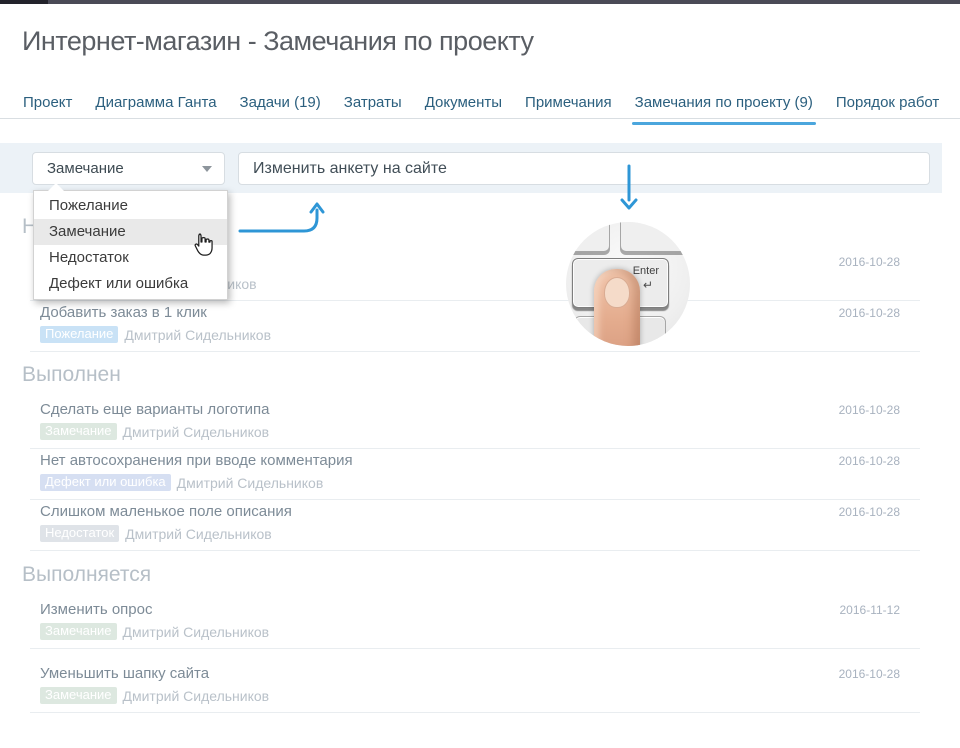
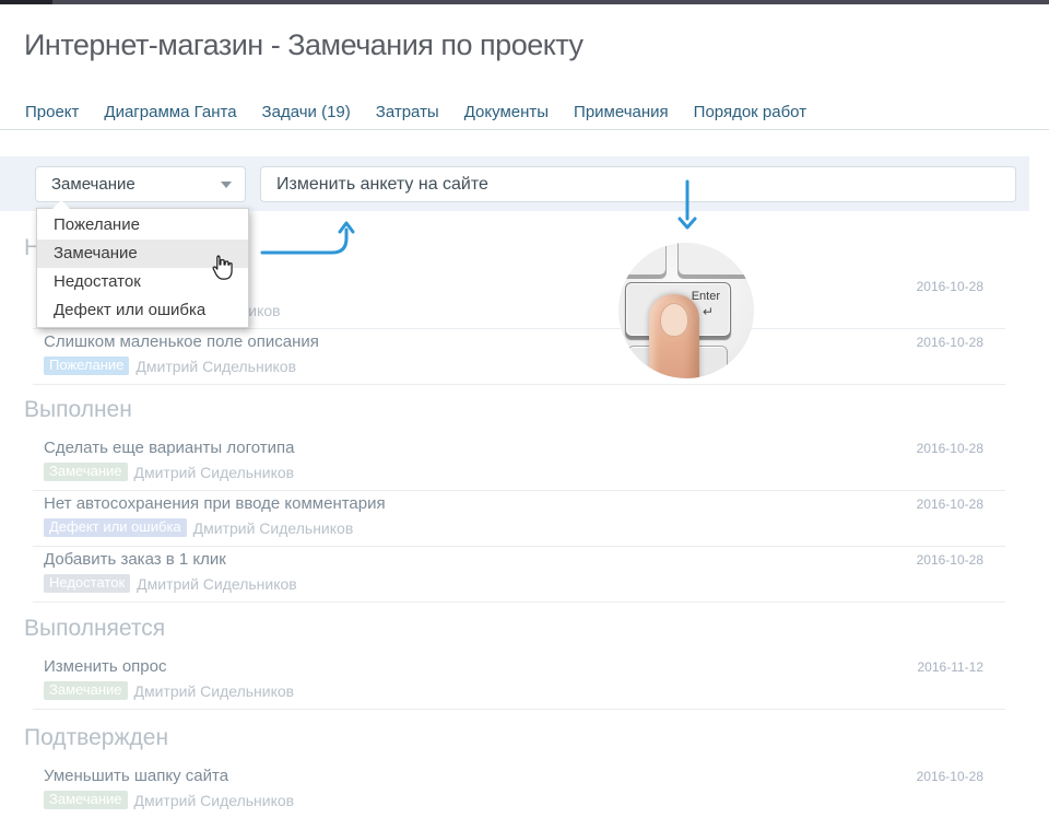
  Интернет-магазин - Замечания по проекту
  Проект
  Диаграмма Ганта
  Задачи (19)
  Затраты
  Документы
  Примечания
- Замечания по проекту (9)
  Порядок работ
  Замечание
  Изменить анкету на сайте
  Пожелание
  Замечание
  Недостаток
  Дефект или ошибка
  Enter
  ↵
  2016-10-28
- Добавить заказ в 1 клик
+ Слишком маленькое поле описания
  2016-10-28
  Пожелание
  Дмитрий Сидельников
  Выполнен
  Сделать еще варианты логотипа
  2016-10-28
  Замечание
  Дмитрий Сидельников
  Нет автосохранения при вводе комментария
  2016-10-28
  Дефект или ошибка
  Дмитрий Сидельников
- Слишком маленькое поле описания
+ Добавить заказ в 1 клик
  2016-10-28
  Недостаток
  Дмитрий Сидельников
  Выполняется
  Изменить опрос
  2016-11-12
  Замечание
  Дмитрий Сидельников
+ Подтвержден
  Уменьшить шапку сайта
  2016-10-28
  Замечание
  Дмитрий Сидельников
